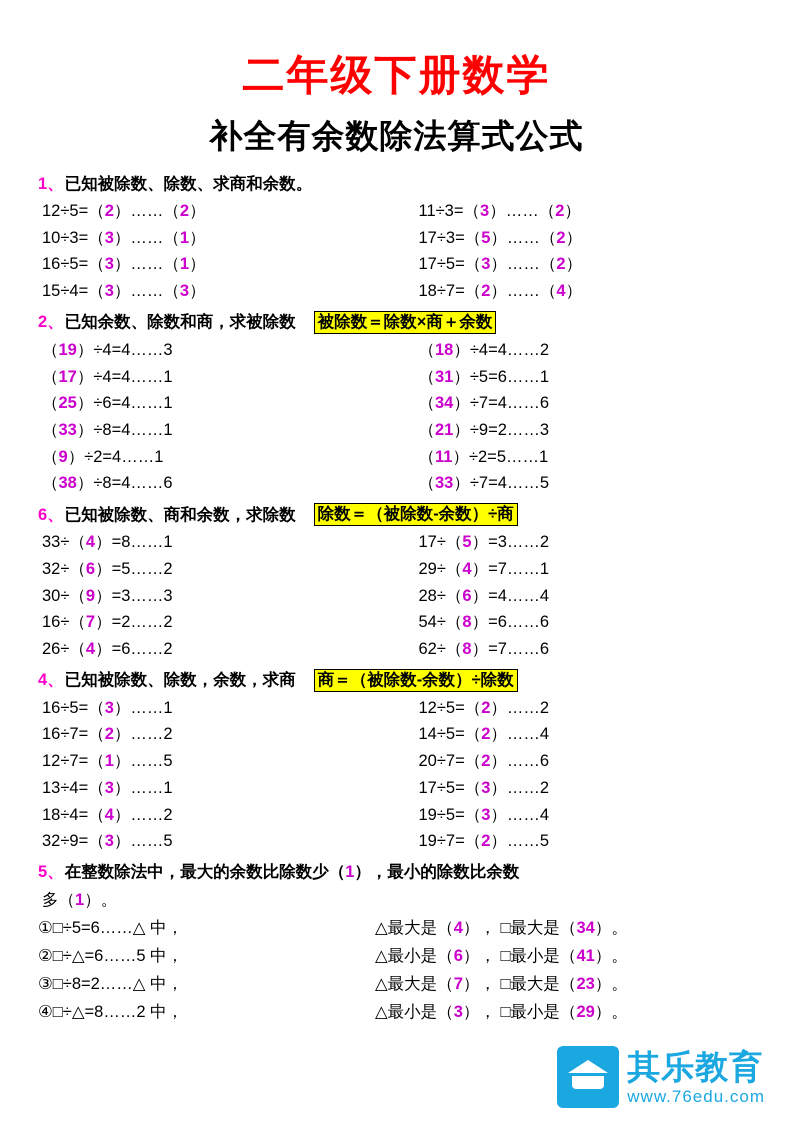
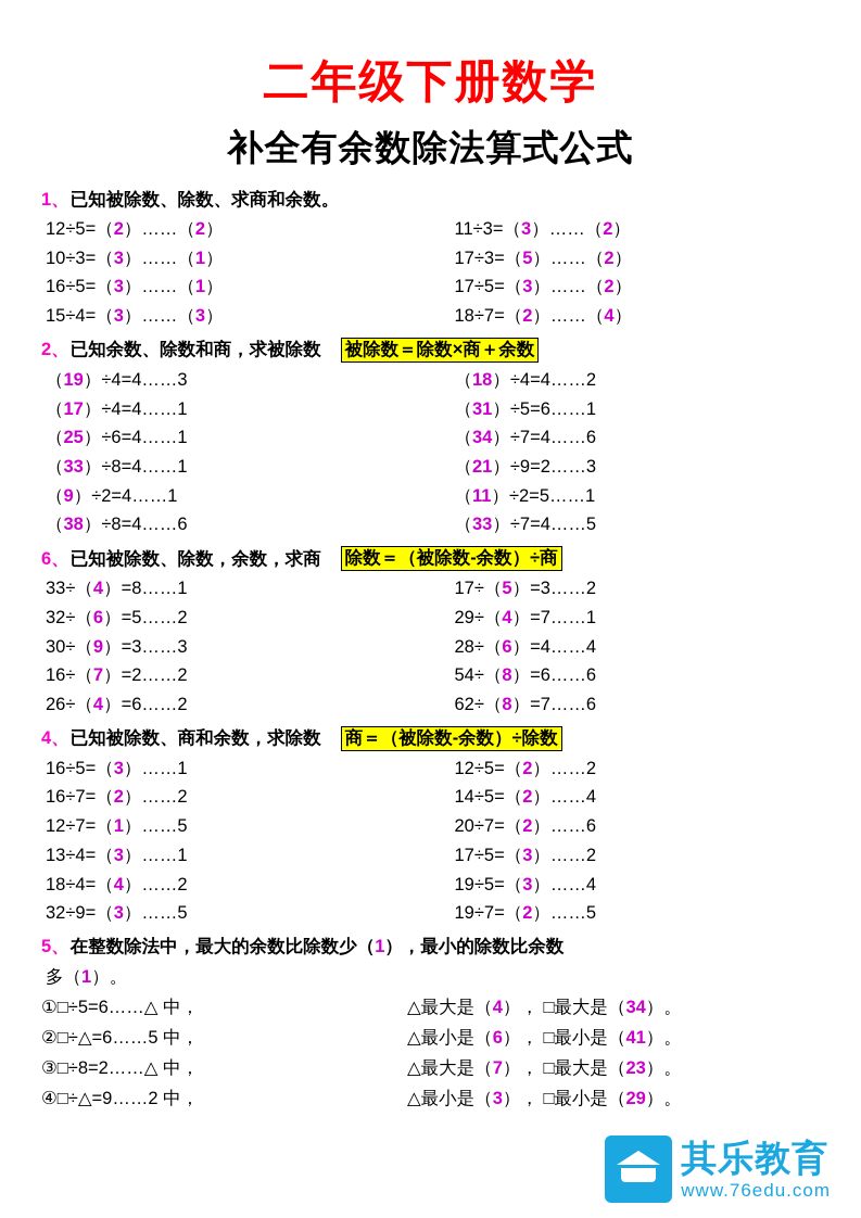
  二年级下册数学
  补全有余数除法算式公式
  1、
  已知被除数、除数、求商和余数。
  12÷5=（2）……（2）
  11÷3=（3）……（2）
  10÷3=（3）……（1）
  17÷3=（5）……（2）
  16÷5=（3）……（1）
  17÷5=（3）……（2）
  15÷4=（3）……（3）
  18÷7=（2）……（4）
  2、
  已知余数、除数和商，求被除数
  被除数＝除数×商＋余数
  （19）÷4=4……3
  （18）÷4=4……2
  （17）÷4=4……1
  （31）÷5=6……1
  （25）÷6=4……1
  （34）÷7=4……6
  （33）÷8=4……1
  （21）÷9=2……3
  （9）÷2=4……1
  （11）÷2=5……1
  （38）÷8=4……6
  （33）÷7=4……5
  6、
- 已知被除数、商和余数，求除数
+ 已知被除数、除数，余数，求商
  除数＝（被除数-余数）÷商
  33÷（4）=8……1
  17÷（5）=3……2
  32÷（6）=5……2
  29÷（4）=7……1
  30÷（9）=3……3
  28÷（6）=4……4
  16÷（7）=2……2
  54÷（8）=6……6
  26÷（4）=6……2
  62÷（8）=7……6
  4、
- 已知被除数、除数，余数，求商
+ 已知被除数、商和余数，求除数
  商＝（被除数-余数）÷除数
  16÷5=（3）……1
  12÷5=（2）……2
  16÷7=（2）……2
  14÷5=（2）……4
  12÷7=（1）……5
  20÷7=（2）……6
  13÷4=（3）……1
  17÷5=（3）……2
  18÷4=（4）……2
  19÷5=（3）……4
  32÷9=（3）……5
  19÷7=（2）……5
  5、
  在整数除法中，最大的余数比除数少（1），最小的除数比余数
  多（1）。
  ①□÷5=6……△ 中，
  △最大是（4）， □最大是（34）。
  ②□÷△=6……5 中，
  △最小是（6）， □最小是（41）。
  ③□÷8=2……△ 中，
  △最大是（7）， □最大是（23）。
- ④□÷△=8……2 中，
+ ④□÷△=9……2 中，
  △最小是（3）， □最小是（29）。
  其乐教育
  www.76edu.com
